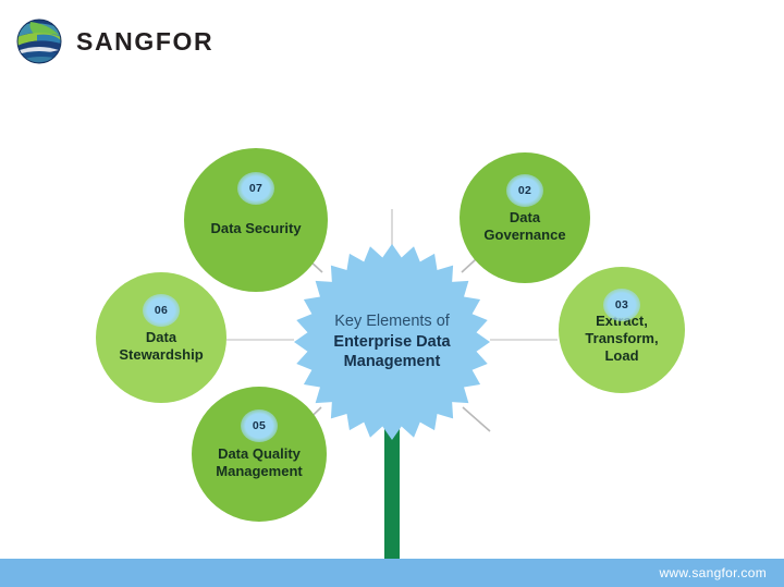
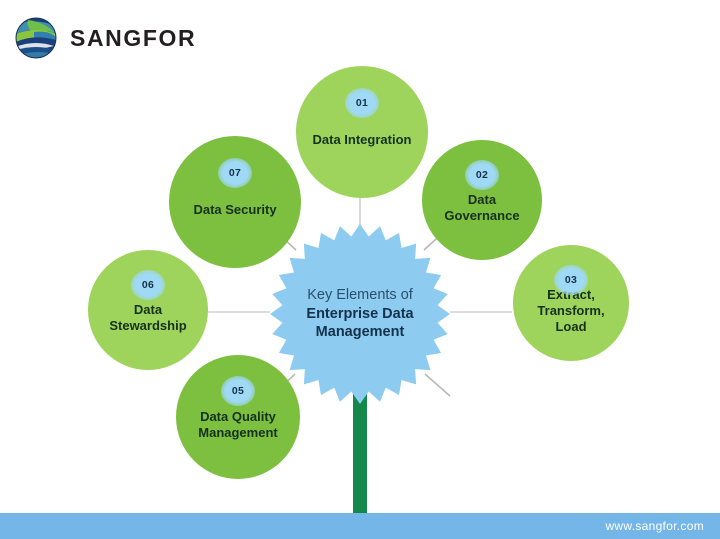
  SANGFOR
+ 01
+ Data Integration
  02
  Data Governance
  03
  Exct, Transform, Load
  05
  Data Quality Management
  06
  Data Stewardship
  07
  Data Security
  Key Elements of
  Enterprise Data
  Management
  www.sangfor.com
